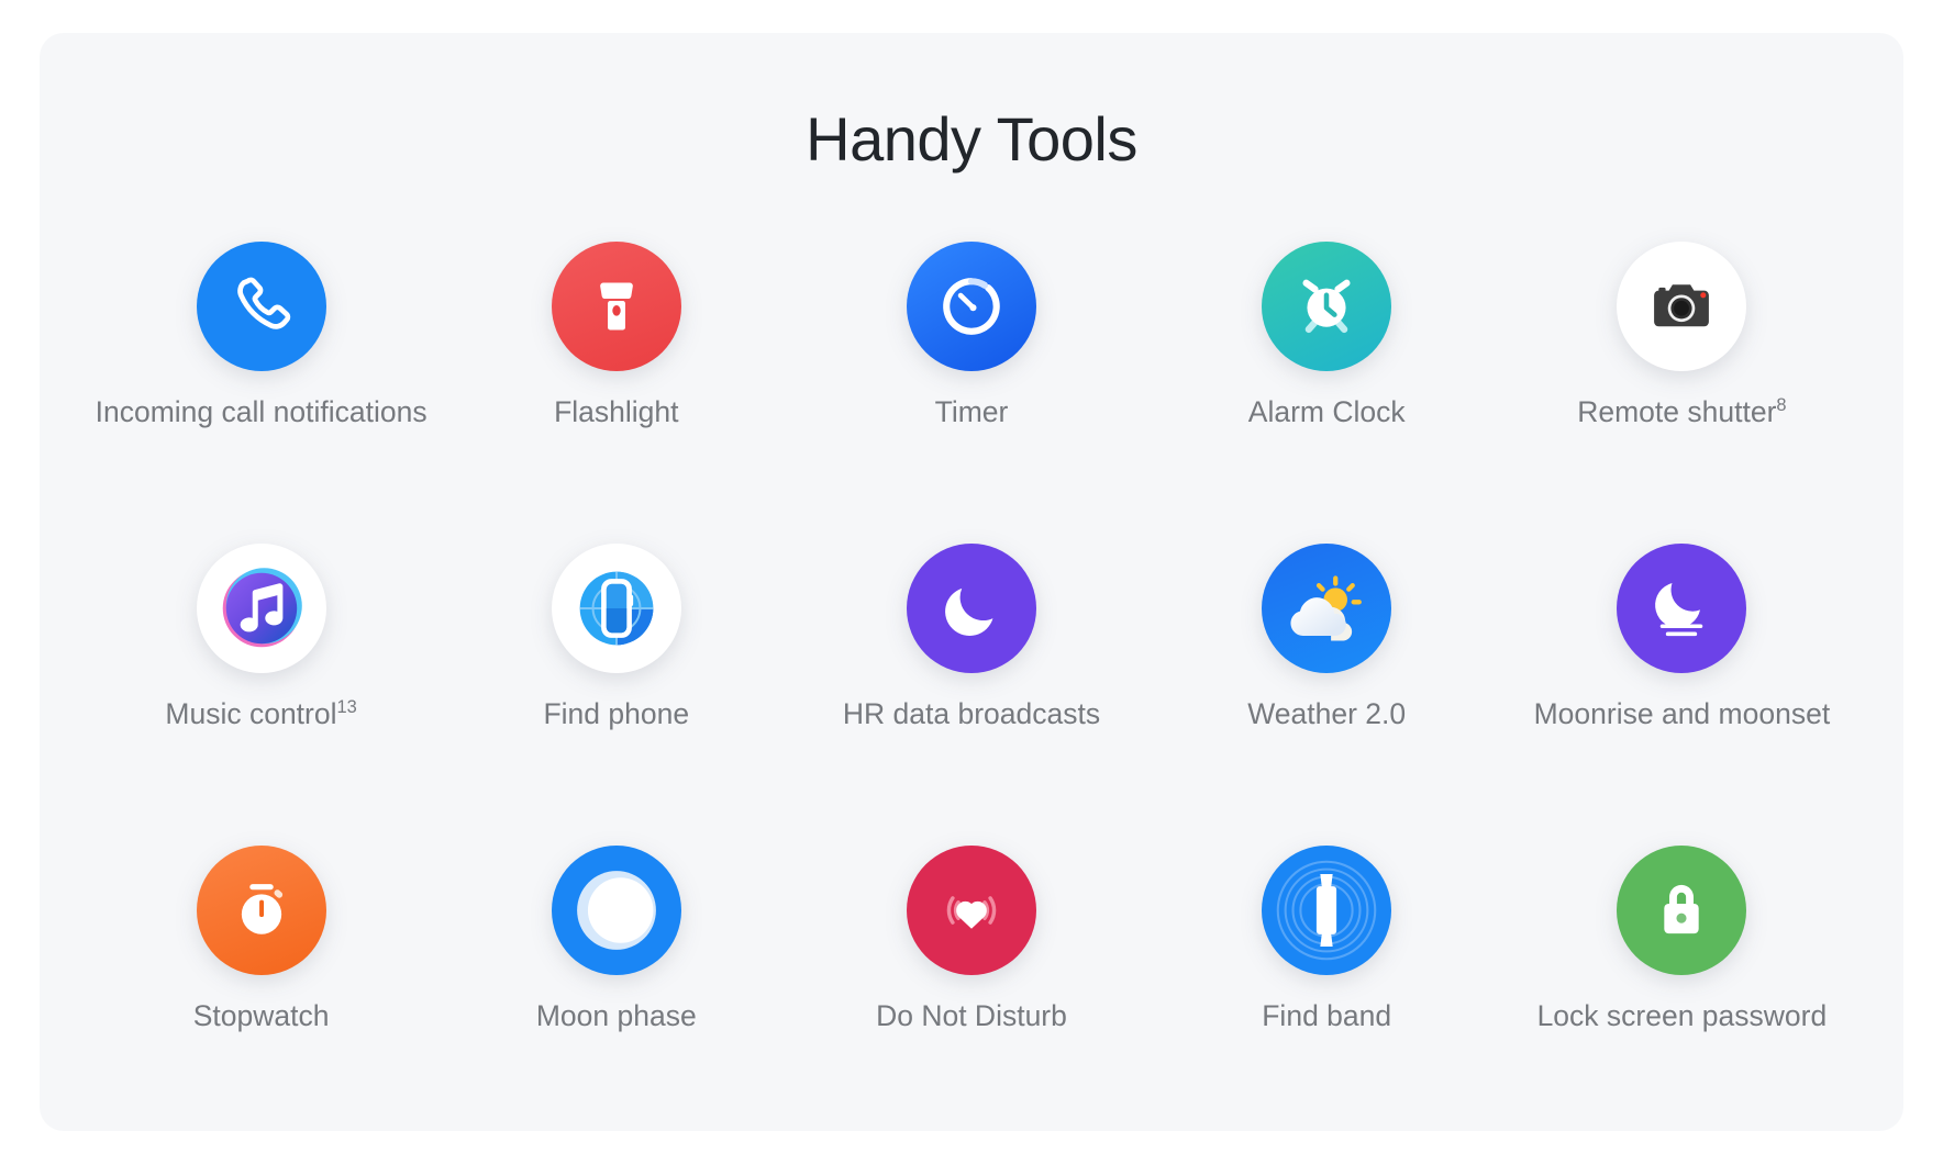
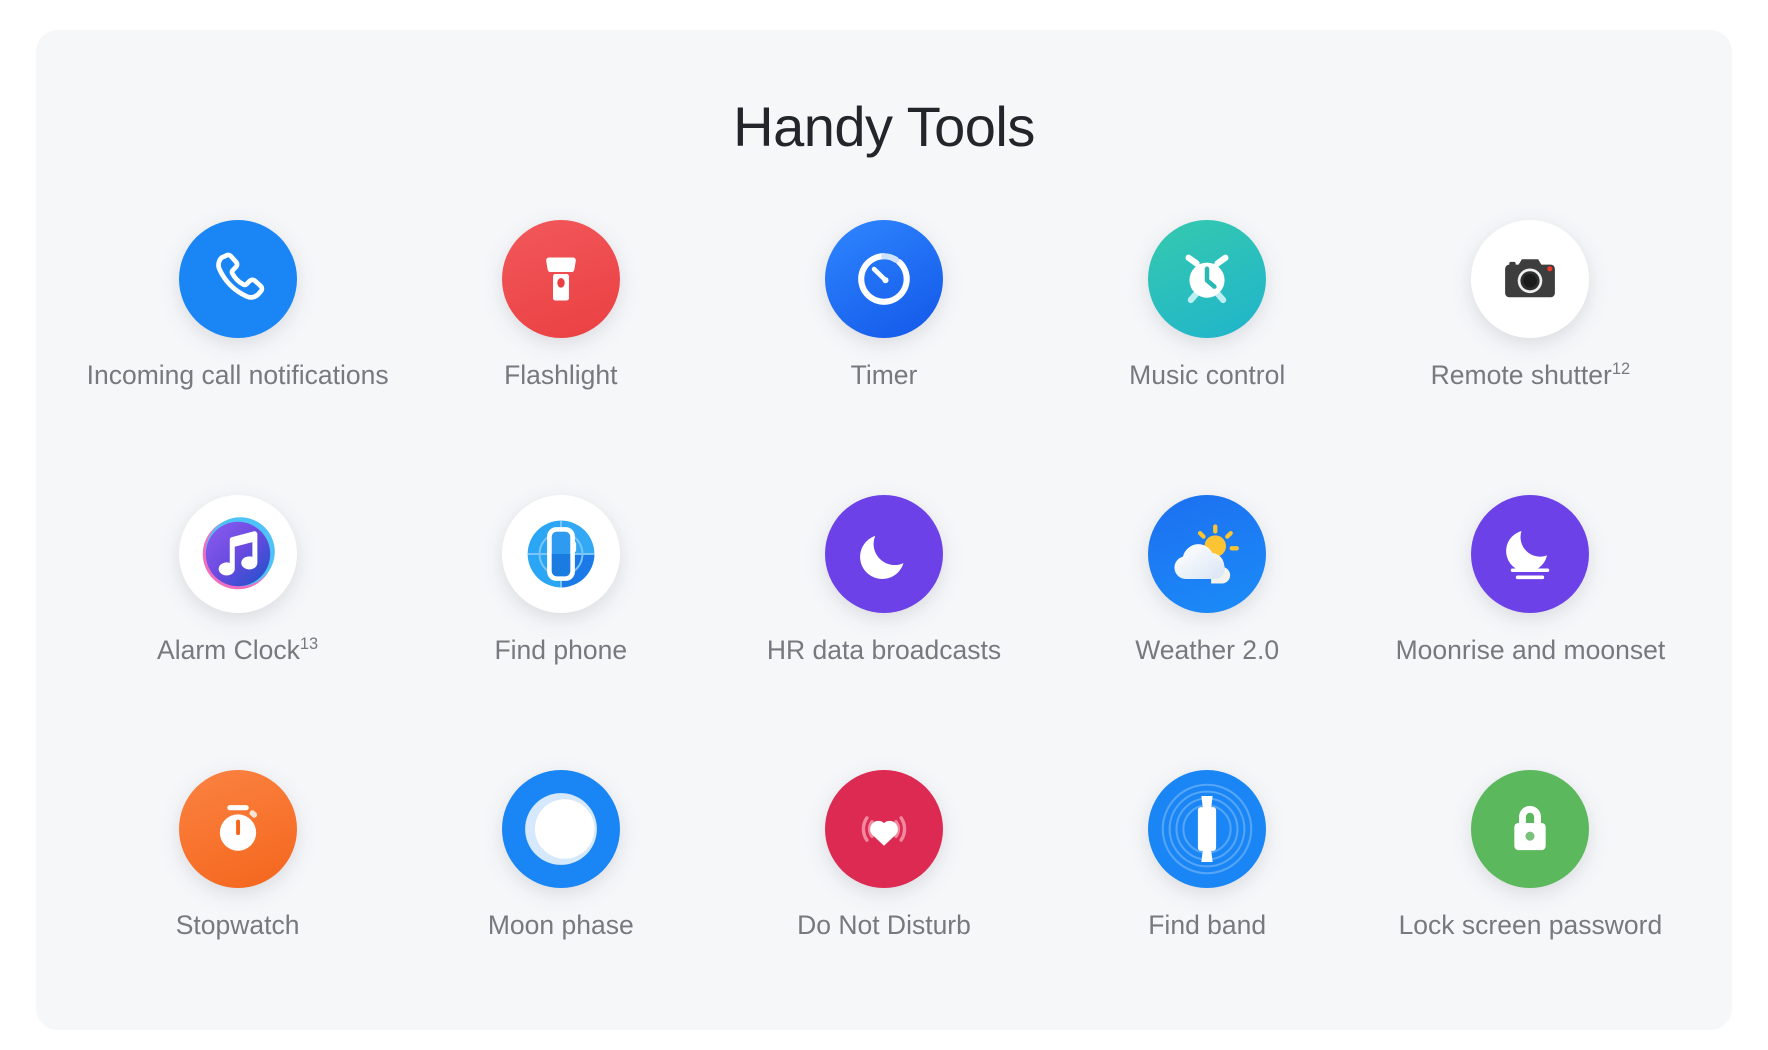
  Handy Tools
  Incoming call notifications
  Flashlight
  Timer
- Alarm Clock
+ Music control
- Remote shutter8
+ Remote shutter12
- Music control13
+ Alarm Clock13
  Find phone
  HR data broadcasts
  Weather 2.0
  Moonrise and moonset
  Stopwatch
  Moon phase
  Do Not Disturb
  Find band
  Lock screen password
